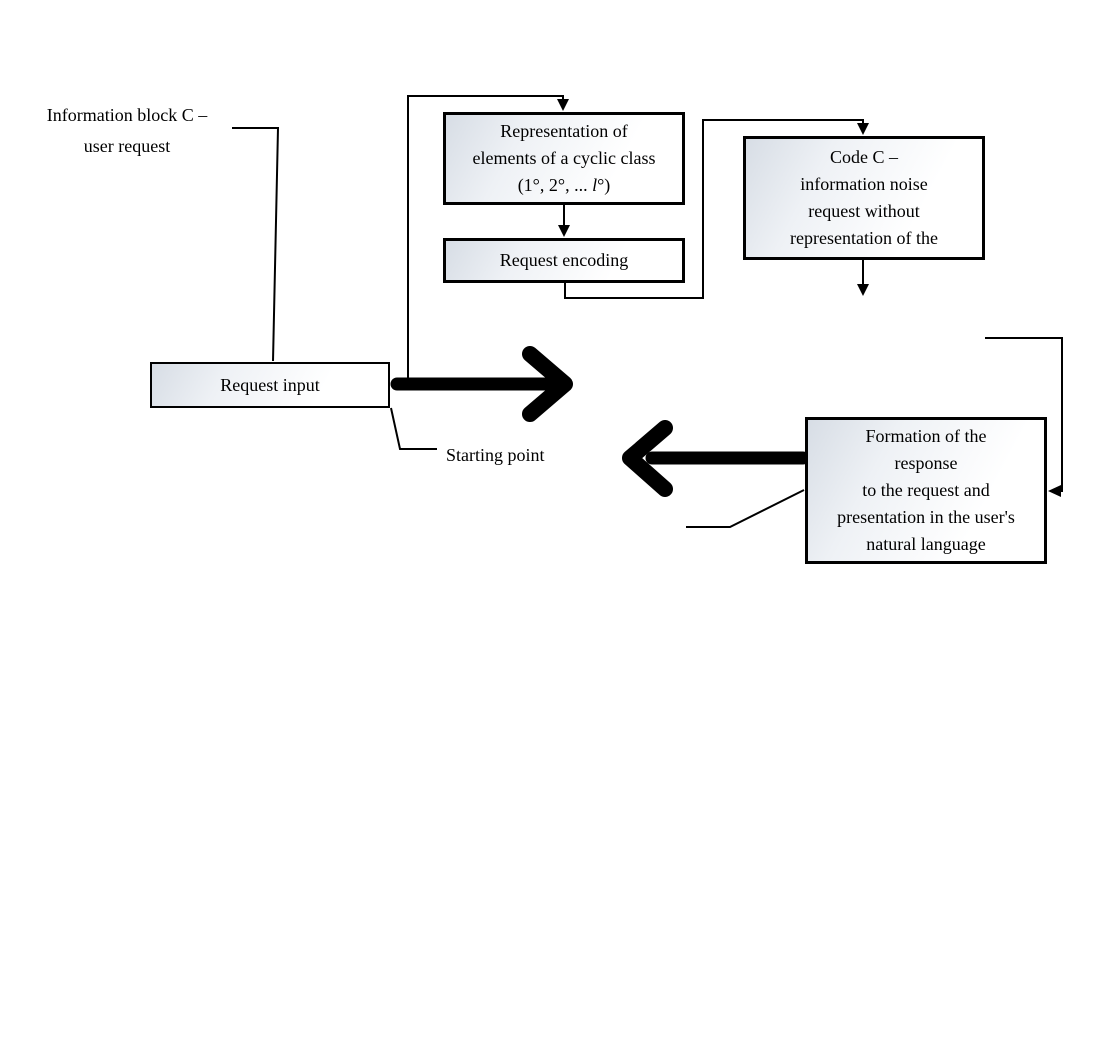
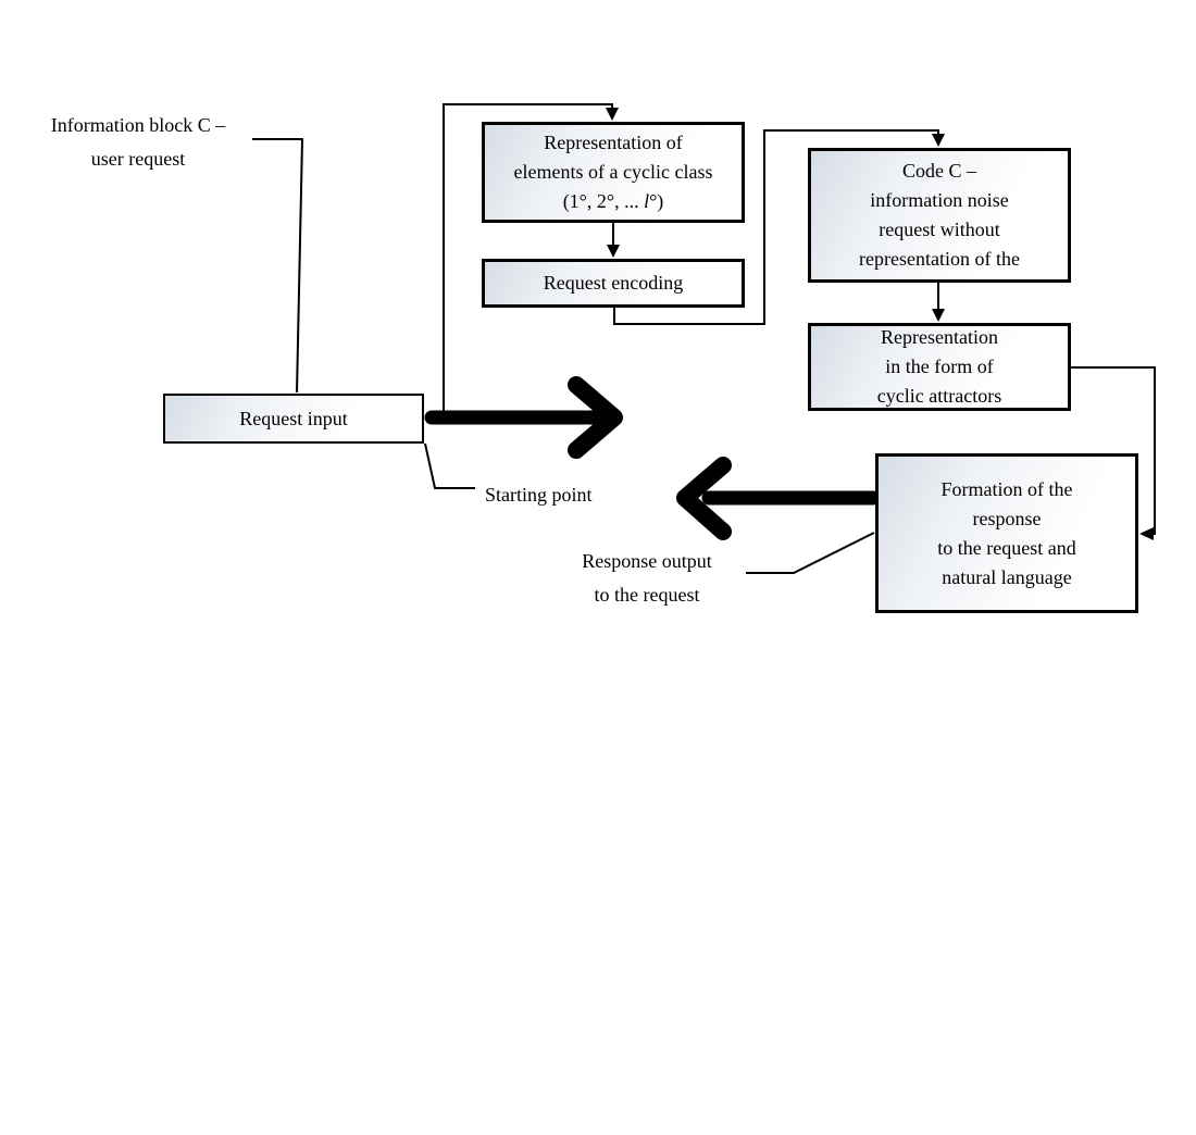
  Request input
  Representation of
  elements of a cyclic class
  (1°, 2°, ... l°)
  Request encoding
  Code C –
  information noise
  request without
  representation of the
+ Representation
+ in the form of
+ cyclic attractors
  Formation of the
  response
  to the request and
- presentation in the user's
  natural language
  Information block C –
  user request
  Starting point
+ Response output
+ to the request
